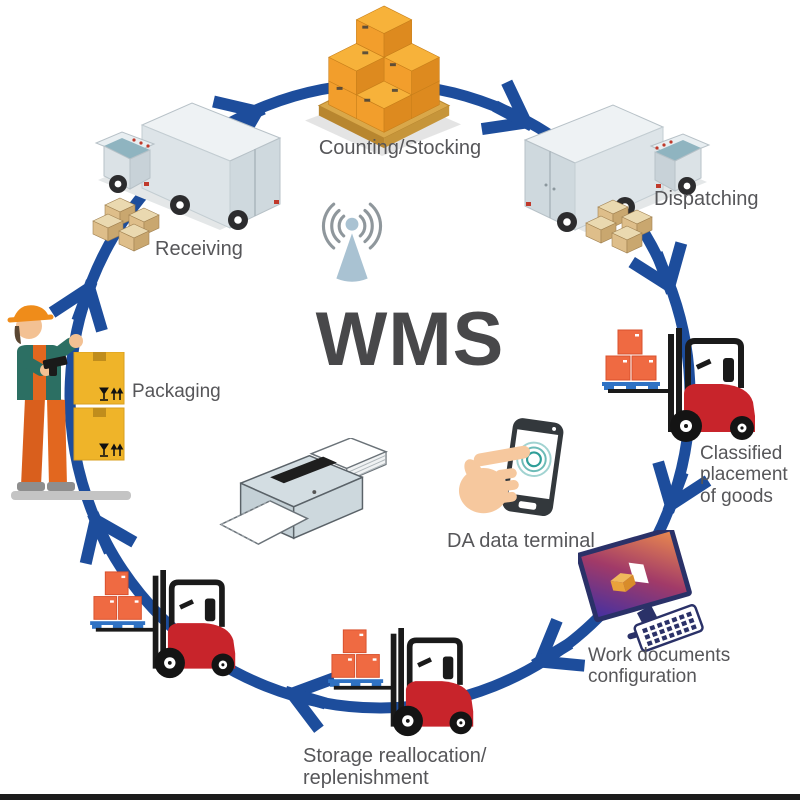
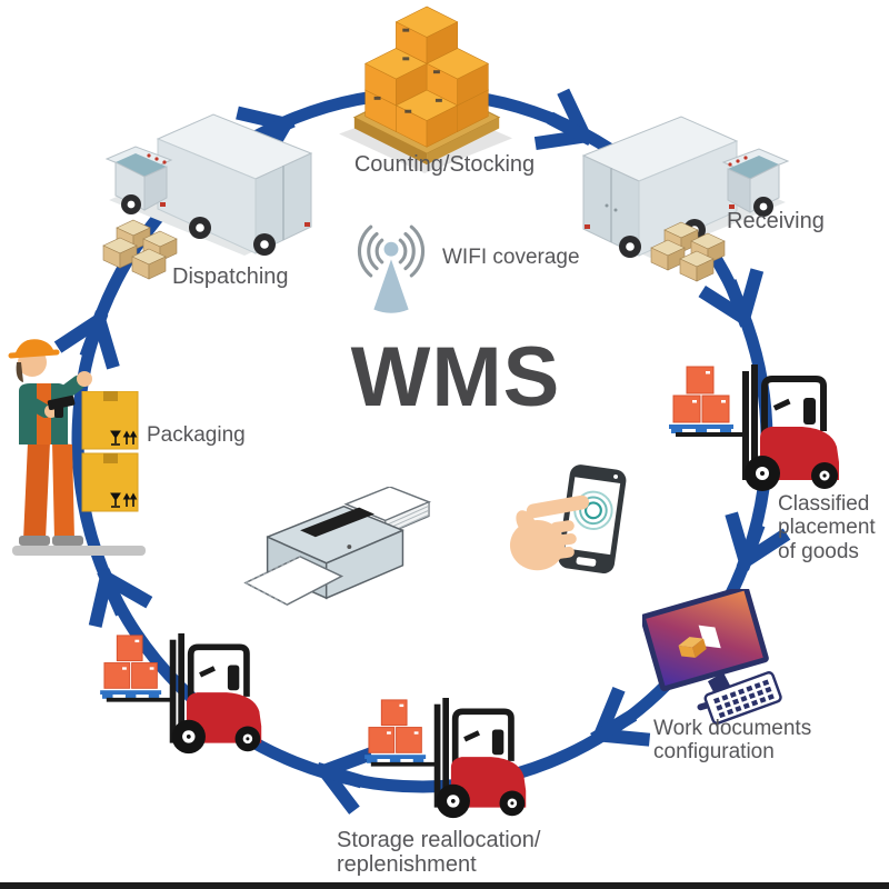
  Counting/Stocking
- Dispatching
+ Receiving
  Classified
  placement
  of goods
  Work documents
  configuration
  Storage reallocation/
  replenishment
  Packaging
- Receiving
+ Dispatching
+ WIFI coverage
  WMS
- DA data terminal
